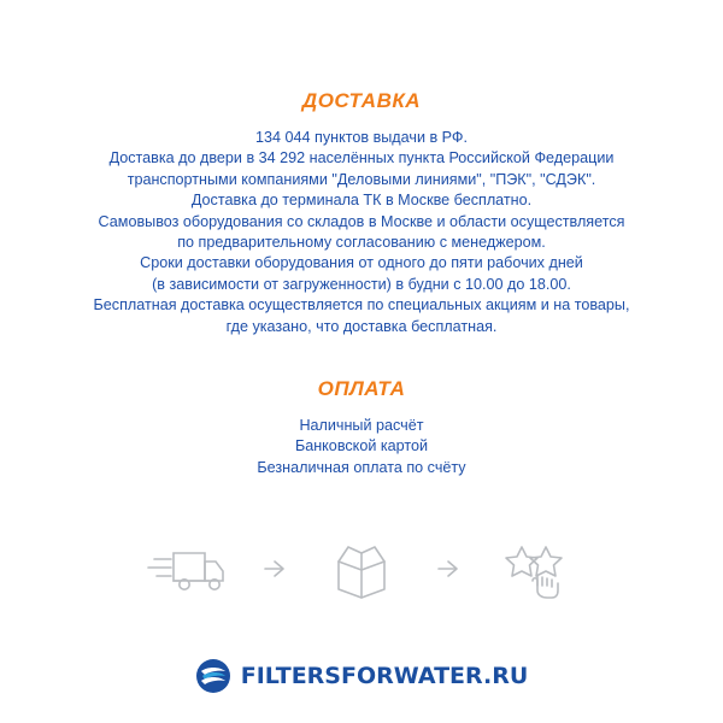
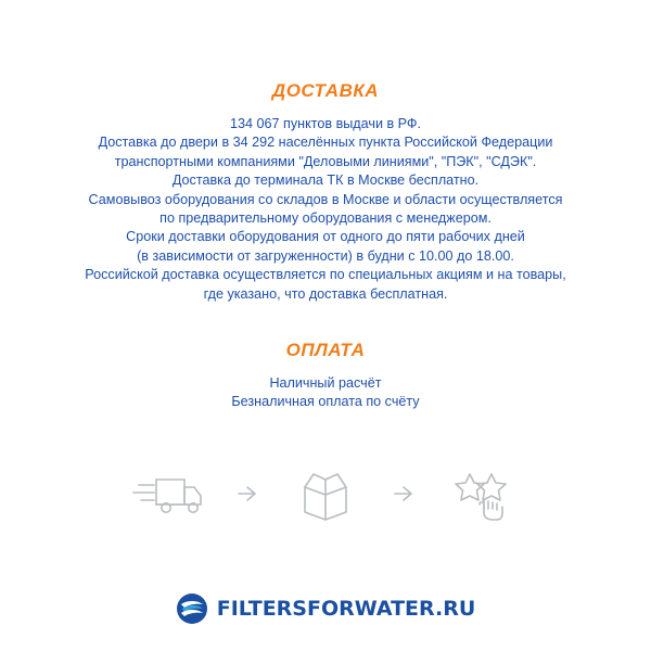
  ДОСТАВКА
- 134 044 пунктов выдачи в РФ.
+ 134 067 пунктов выдачи в РФ.
  Доставка до двери в 34 292 населённых пункта Российской Федерации
  транспортными компаниями "Деловыми линиями", "ПЭК", "СДЭК".
  Доставка до терминала ТК в Москве бесплатно.
  Самовывоз оборудования со складов в Москве и области осуществляется
- по предварительному согласованию с менеджером.
+ по предварительному оборудования с менеджером.
  Сроки доставки оборудования от одного до пяти рабочих дней
  (в зависимости от загруженности) в будни с 10.00 до 18.00.
- Бесплатная доставка осуществляется по специальных акциям и на товары,
+ Российской доставка осуществляется по специальных акциям и на товары,
  где указано, что доставка бесплатная.
  ОПЛАТА
  Наличный расчёт
- Банковской картой
  Безналичная оплата по счёту
  FILTERSFORWATER.RU
